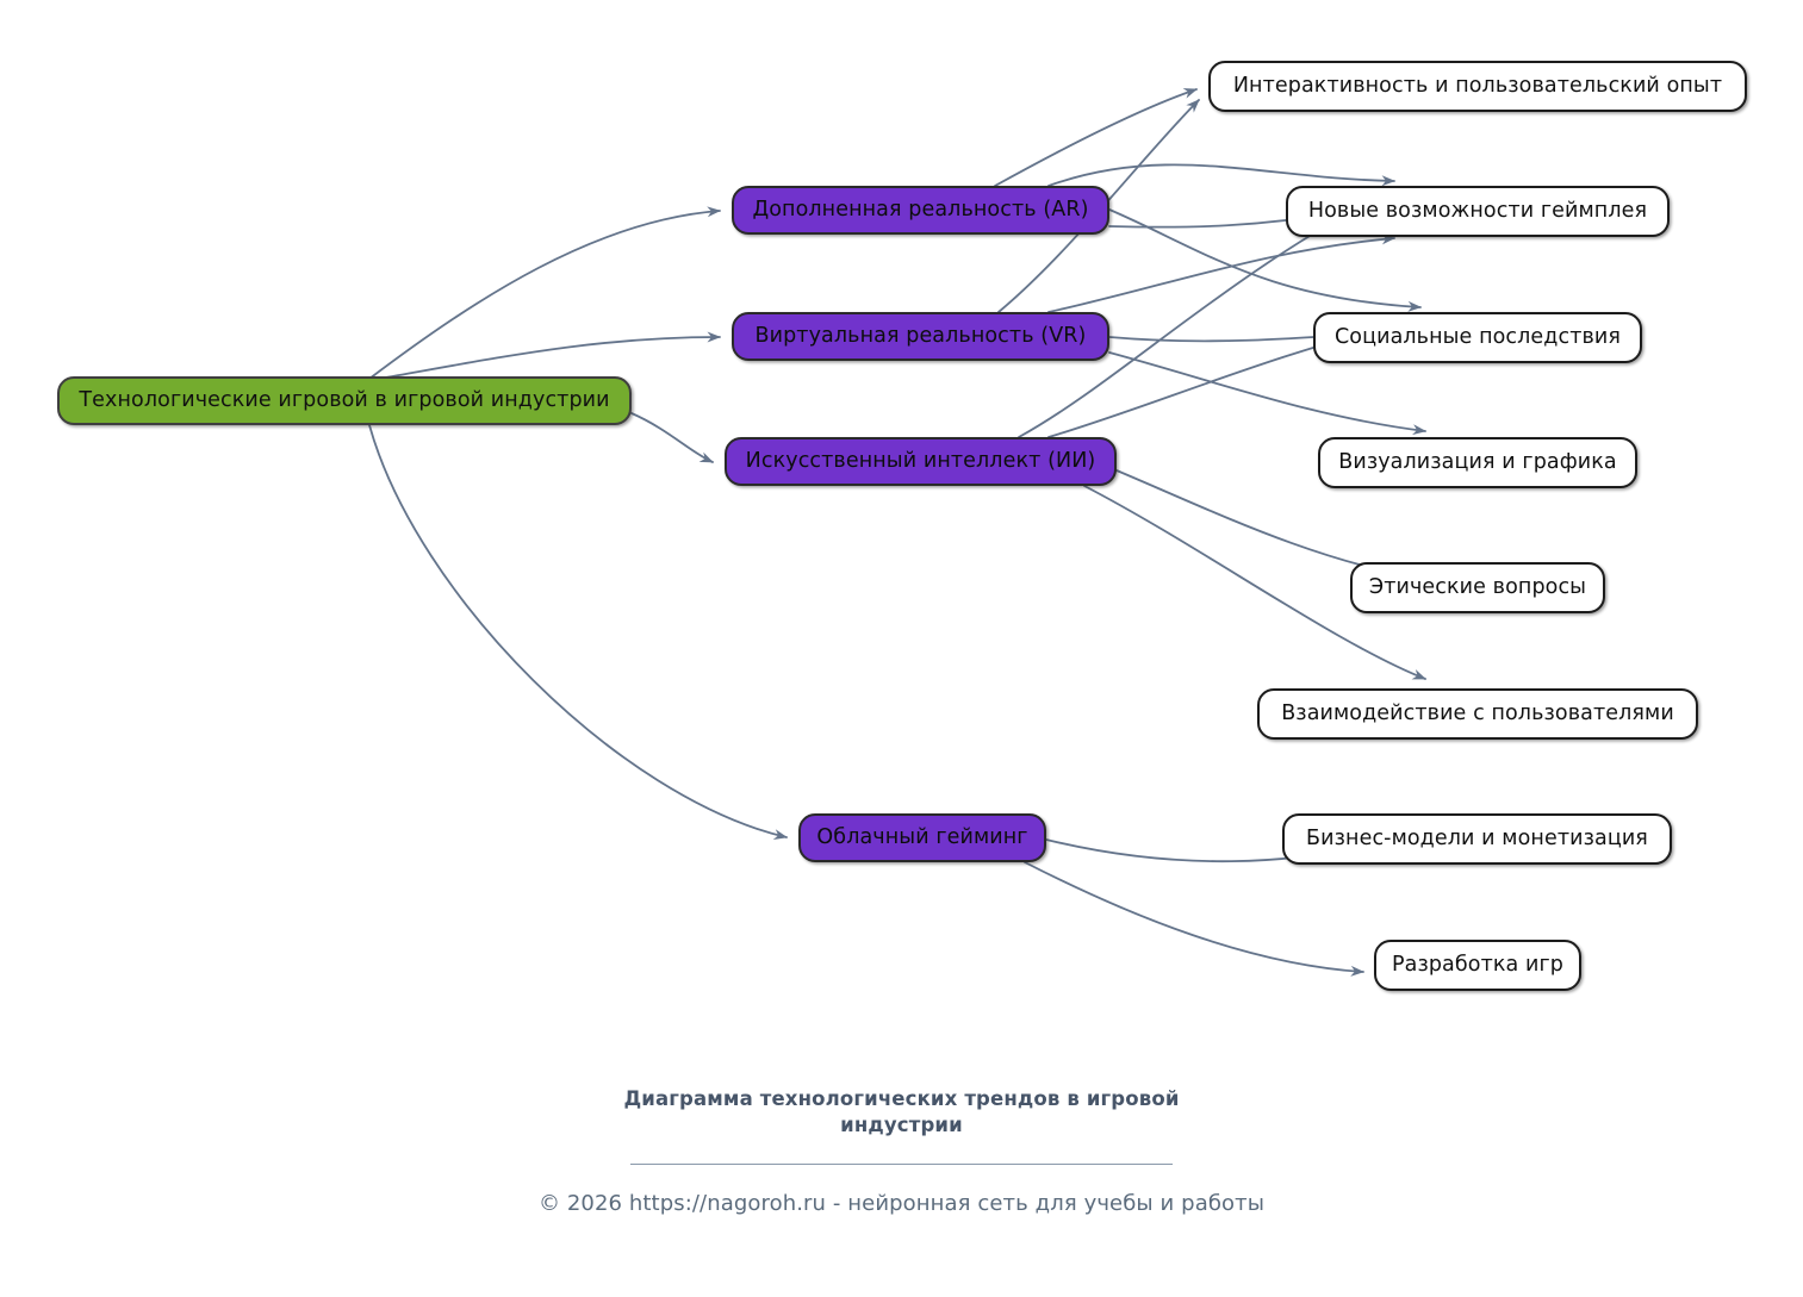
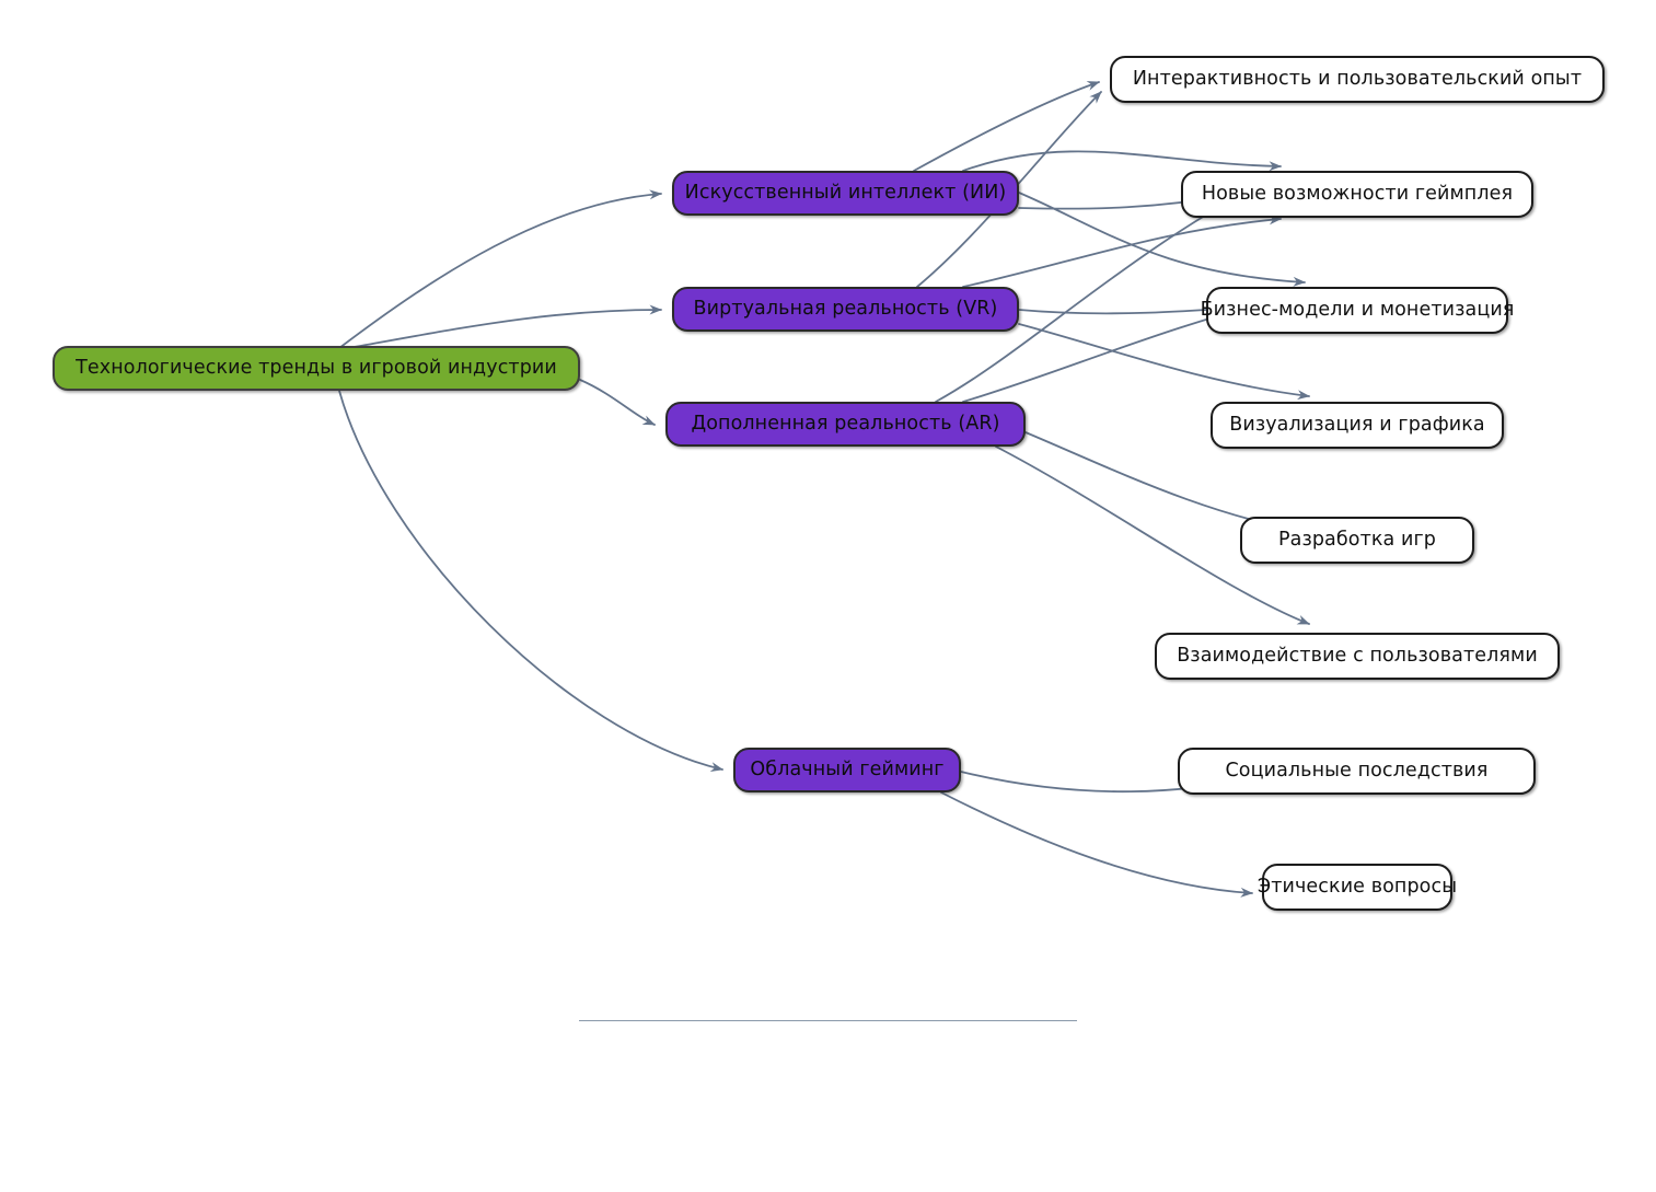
- Технологические игровой в игровой индустрии
+ Технологические тренды в игровой индустрии
- Дополненная реальность (AR)
+ Искусственный интеллект (ИИ)
  Виртуальная реальность (VR)
- Искусственный интеллект (ИИ)
+ Дополненная реальность (AR)
  Облачный гейминг
  Интерактивность и пользовательский опыт
  Новые возможности геймплея
- Социальные последствия
+ Бизнес-модели и монетизация
  Визуализация и графика
- Этические вопросы
+ Разработка игр
  Взаимодействие с пользователями
- Бизнес-модели и монетизация
+ Социальные последствия
- Разработка игр
+ Этические вопросы
- Диаграмма технологических трендов в игровой индустрии
- © 2026 https://nagoroh.ru - нейронная сеть для учебы и работы
